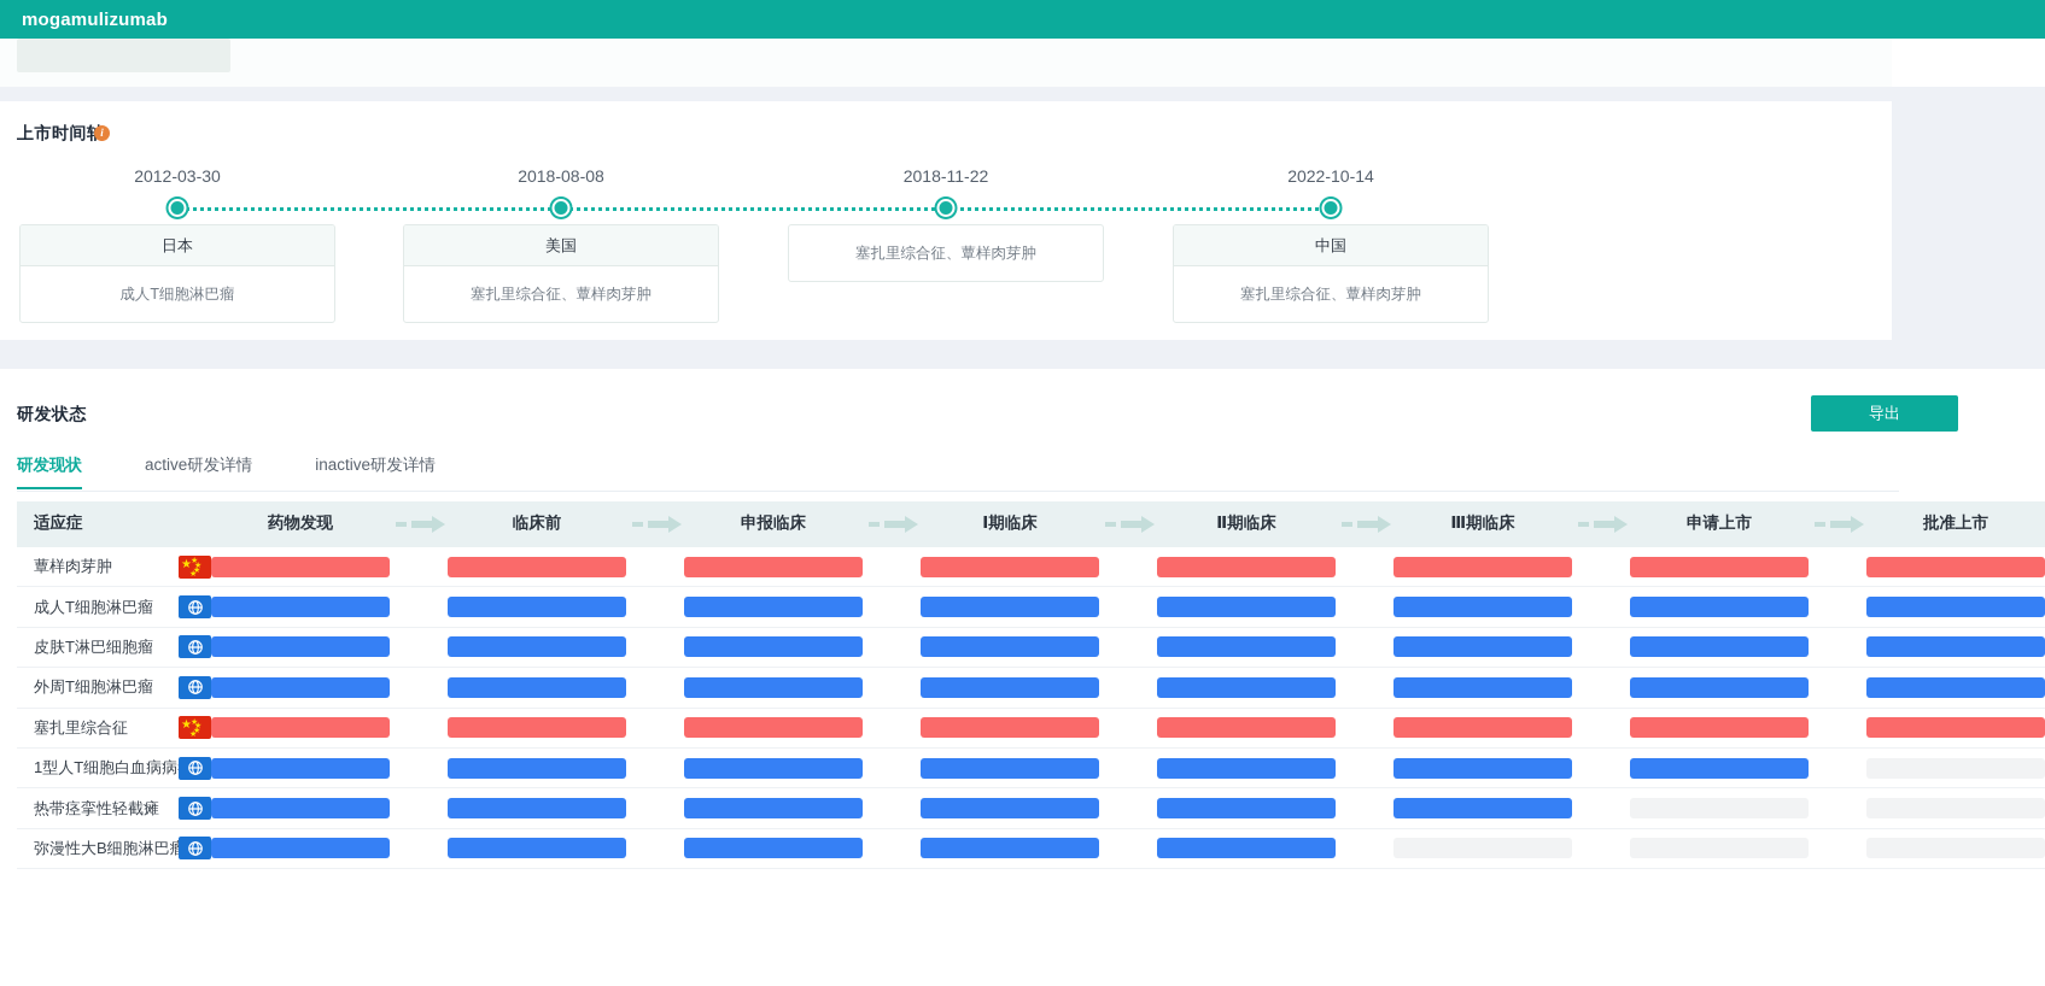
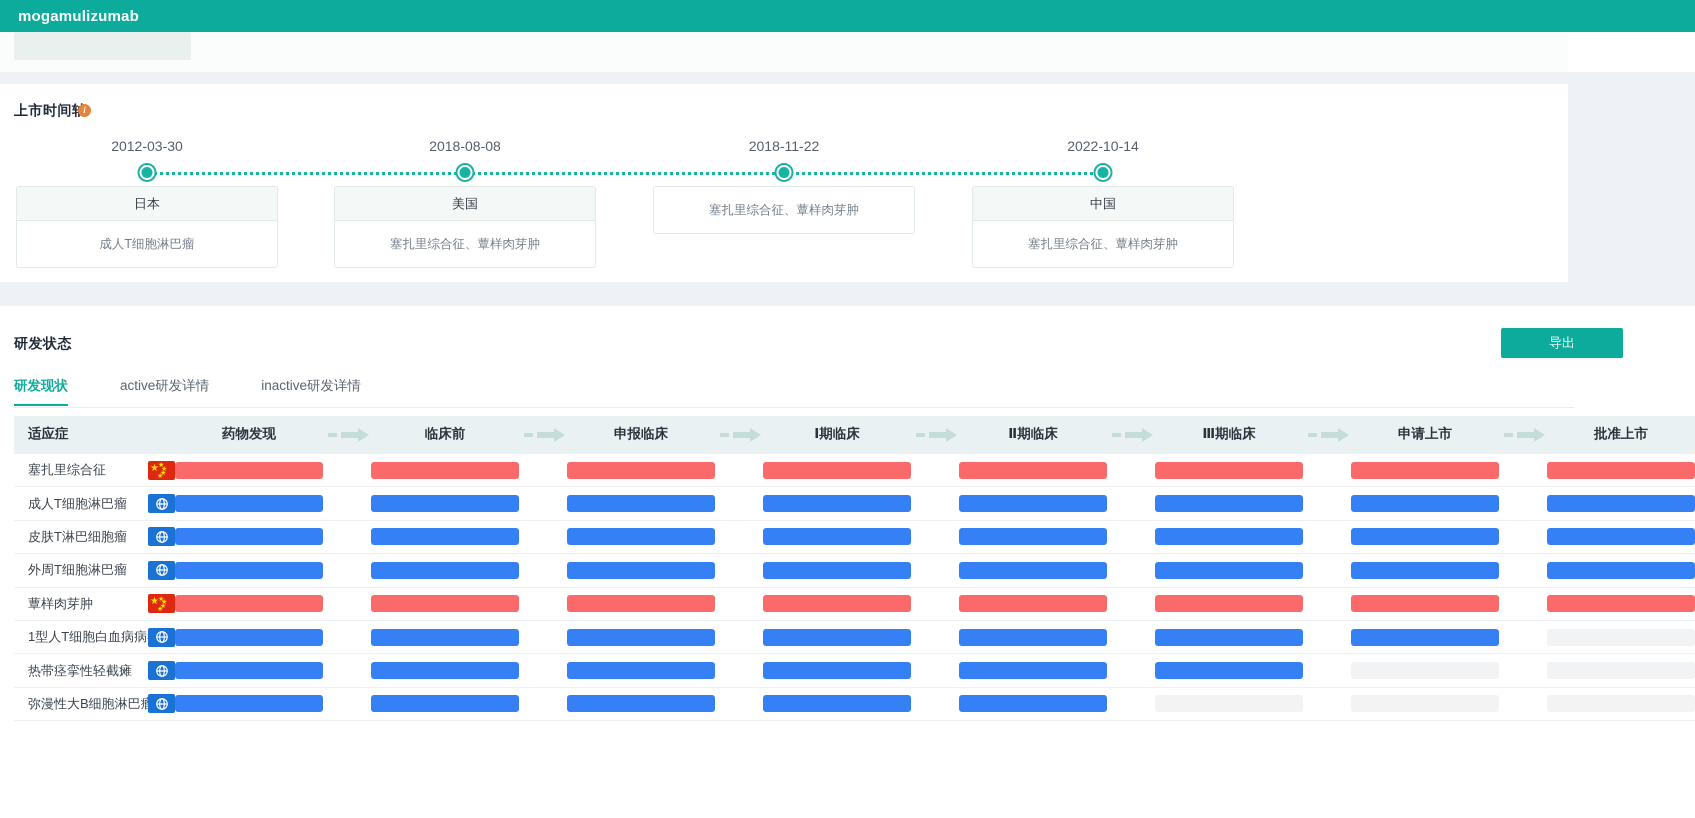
  mogamulizumab
  上市时间
  i
  2012-03-30
  日本
  成人T细胞淋巴瘤
  2018-08-08
  美国
  塞扎里综合征、蕈样肉芽肿
  2018-11-22
  塞扎里综合征、蕈样肉芽肿
  2022-10-14
  中国
  塞扎里综合征、蕈样肉芽肿
  研发状态
  研发现状
  active研发详情
  inactive研发详情
  适应症
  药物发现
  临床前
  申报临床
  Ⅰ期临床
  Ⅱ期临床
  Ⅲ期临床
  申请上市
  批准上市
- 蕈样肉芽肿
+ 塞扎里综合征
  ★
  成人T细胞淋巴瘤
  皮肤T淋巴细胞瘤
  外周T细胞淋巴瘤
- 塞扎里综合征
+ 蕈样肉芽肿
  ★
  1型人T细胞白血病病
  热带痉挛性轻截瘫
  弥漫性大B细胞淋巴
  导出
